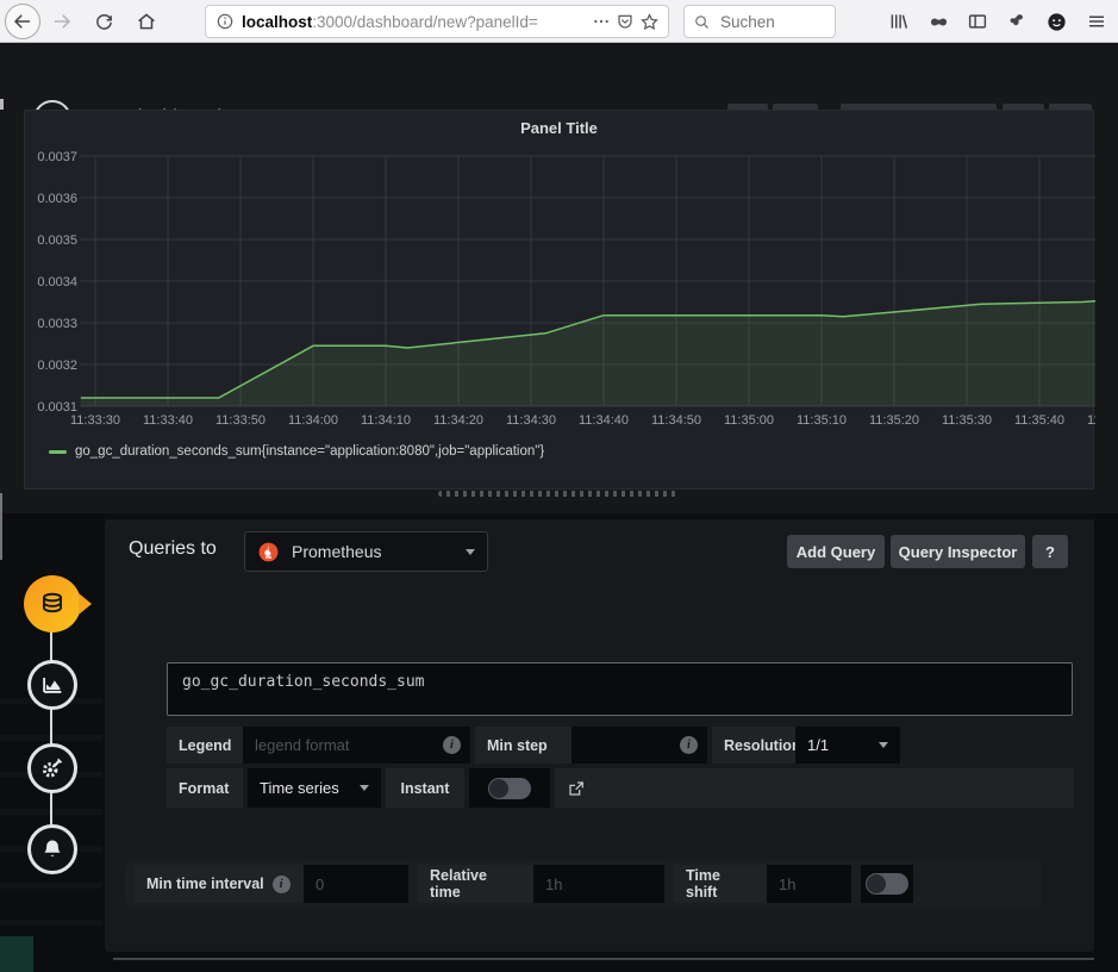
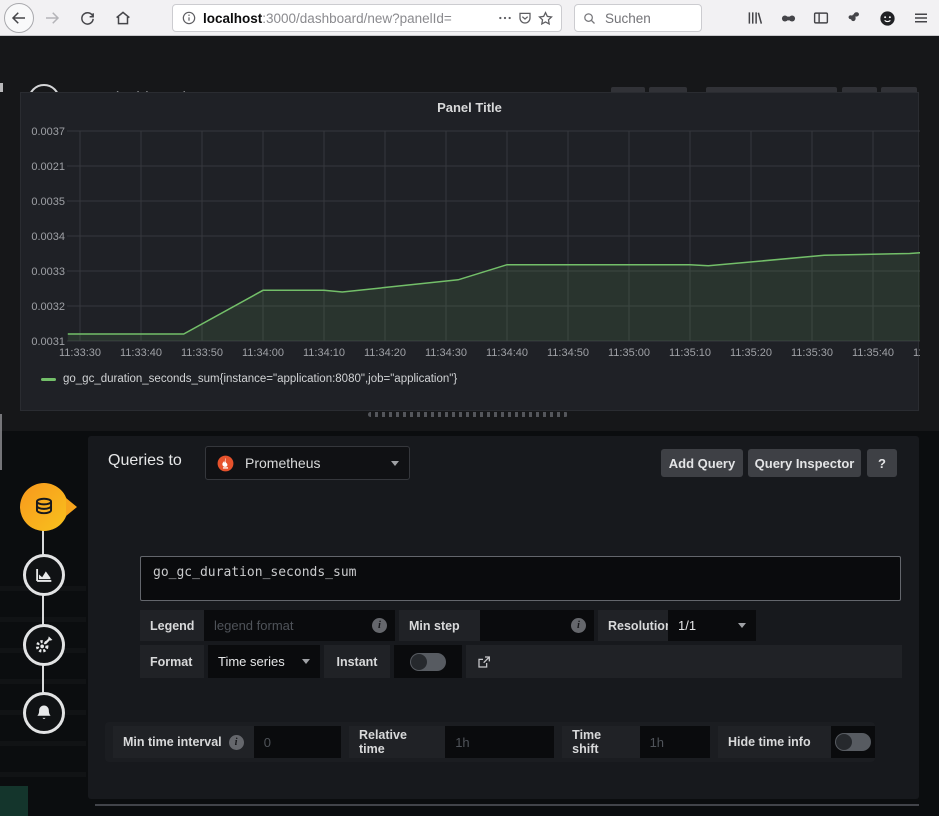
  localhost:3000/dashboard/new?panelId=
  Suchen
  Panel Title
  0.0037
- 0.0036
+ 0.0021
  0.0035
  0.0034
  0.0033
  0.0032
  0.0031
  11:33:30
  11:33:40
  11:33:50
  11:34:00
  11:34:10
  11:34:20
  11:34:30
  11:34:40
  11:34:50
  11:35:00
  11:35:10
  11:35:20
  11:35:30
  11:35:40
  go_gc_duration_seconds_sum{instance="application:8080",job="application"}
  Queries to
  Prometheus
  Add Query
  Query Inspector
  ?
  go_gc_duration_seconds_sum
  Legend
  legend format
  i
  Min step
  i
  Resolutio
  1/1
  Format
  Time series
  Instant
  Min time interval
  i
  0
  Relative time
  1h
  Time shift
  1h
+ Hide time info
